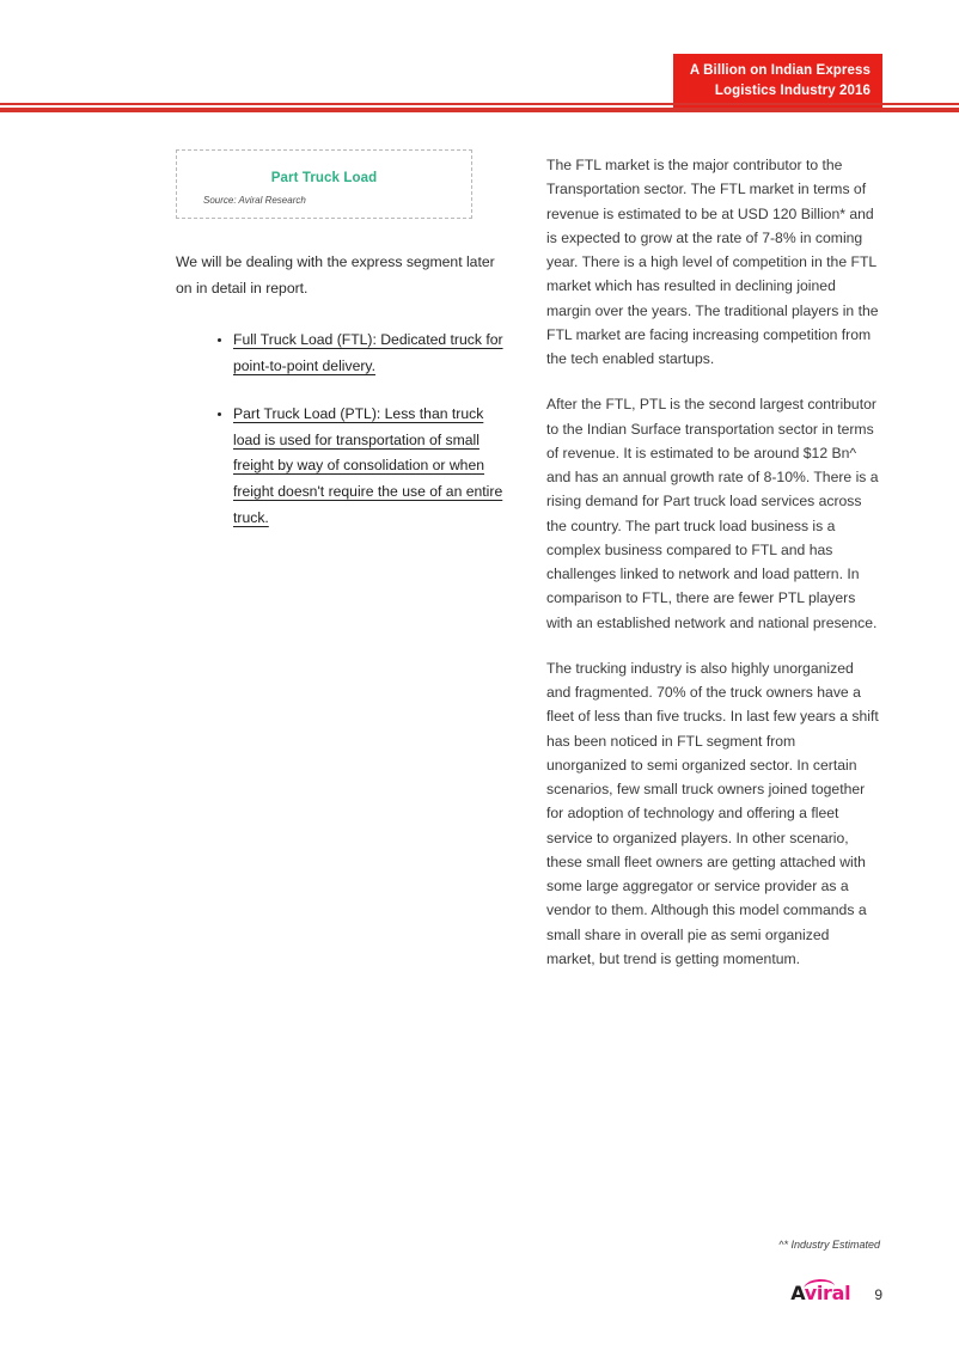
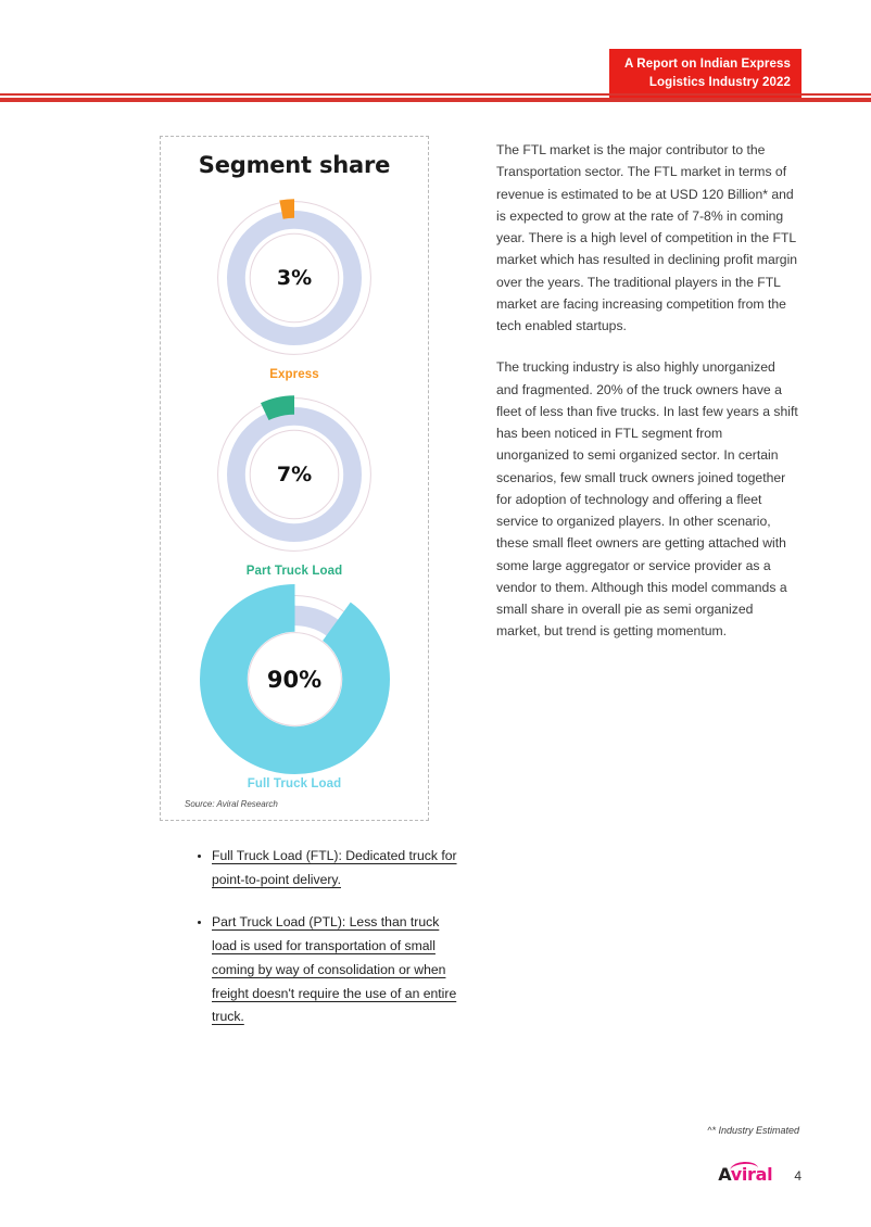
- A Billion on Indian Express
+ A Report on Indian Express
- Logistics Industry 2016
+ Logistics Industry 2022
+ Segment share
+ 3%
+ Express
+ 7%
  Part Truck Load
+ 90%
+ Full Truck Load
  Source: Aviral Research
- We will be dealing with the express segment later on in detail in report.
  Full Truck Load (FTL): Dedicated truck for point-to-point delivery.
- Part Truck Load (PTL): Less than truck load is used for transportation of small freight by way of consolidation or when freight doesn't require the use of an entire truck.
+ Part Truck Load (PTL): Less than truck load is used for transportation of small coming by way of consolidation or when freight doesn't require the use of an entire truck.
- The FTL market is the major contributor to the Transportation sector. The FTL market in terms of revenue is estimated to be at USD 120 Billion* and is expected to grow at the rate of 7-8% in coming year. There is a high level of competition in the FTL market which has resulted in declining joined margin over the years. The traditional players in the FTL market are facing increasing competition from the tech enabled startups.
+ The FTL market is the major contributor to the Transportation sector. The FTL market in terms of revenue is estimated to be at USD 120 Billion* and is expected to grow at the rate of 7-8% in coming year. There is a high level of competition in the FTL market which has resulted in declining profit margin over the years. The traditional players in the FTL market are facing increasing competition from the tech enabled startups.
- After the FTL, PTL is the second largest contributor to the Indian Surface transportation sector in terms of revenue. It is estimated to be around $12 Bn^ and has an annual growth rate of 8-10%. There is a rising demand for Part truck load services across the country. The part truck load business is a complex business compared to FTL and has challenges linked to network and load pattern. In comparison to FTL, there are fewer PTL players with an established network and national presence.
- The trucking industry is also highly unorganized and fragmented. 70% of the truck owners have a fleet of less than five trucks. In last few years a shift has been noticed in FTL segment from unorganized to semi organized sector. In certain scenarios, few small truck owners joined together for adoption of technology and offering a fleet service to organized players. In other scenario, these small fleet owners are getting attached with some large aggregator or service provider as a vendor to them. Although this model commands a small share in overall pie as semi organized market, but trend is getting momentum.
+ The trucking industry is also highly unorganized and fragmented. 20% of the truck owners have a fleet of less than five trucks. In last few years a shift has been noticed in FTL segment from unorganized to semi organized sector. In certain scenarios, few small truck owners joined together for adoption of technology and offering a fleet service to organized players. In other scenario, these small fleet owners are getting attached with some large aggregator or service provider as a vendor to them. Although this model commands a small share in overall pie as semi organized market, but trend is getting momentum.
  ^* Industry Estimated
  Aviral
- 9
+ 4
